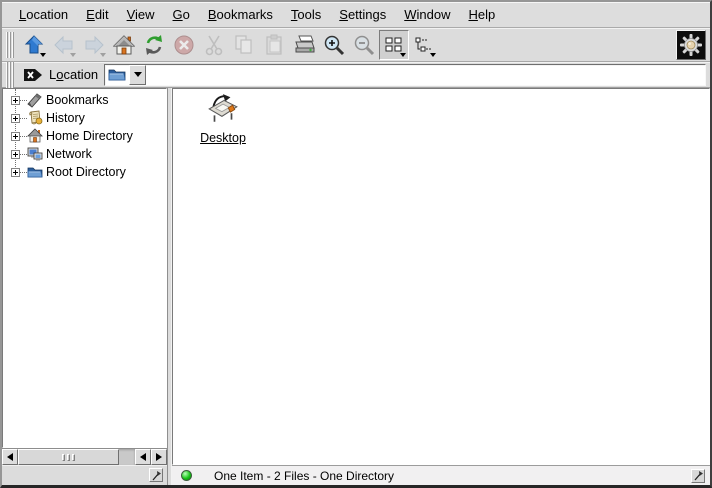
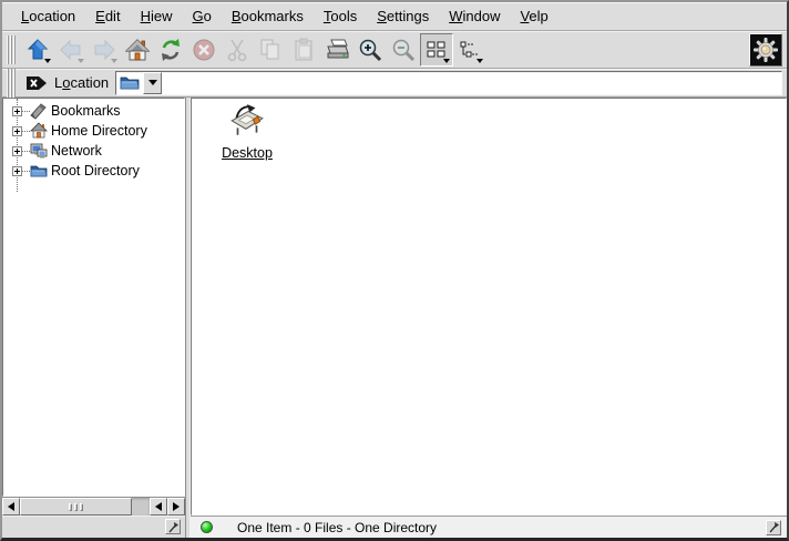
  Location
  Edit
- View
+ Hiew
  Go
  Bookmarks
  Tools
  Settings
  Window
- Help
+ Velp
  Location
  Bookmarks
- History
  Home Directory
  Network
  Root Directory
  Desktop
- One Item - 2 Files - One Directory
+ One Item - 0 Files - One Directory
